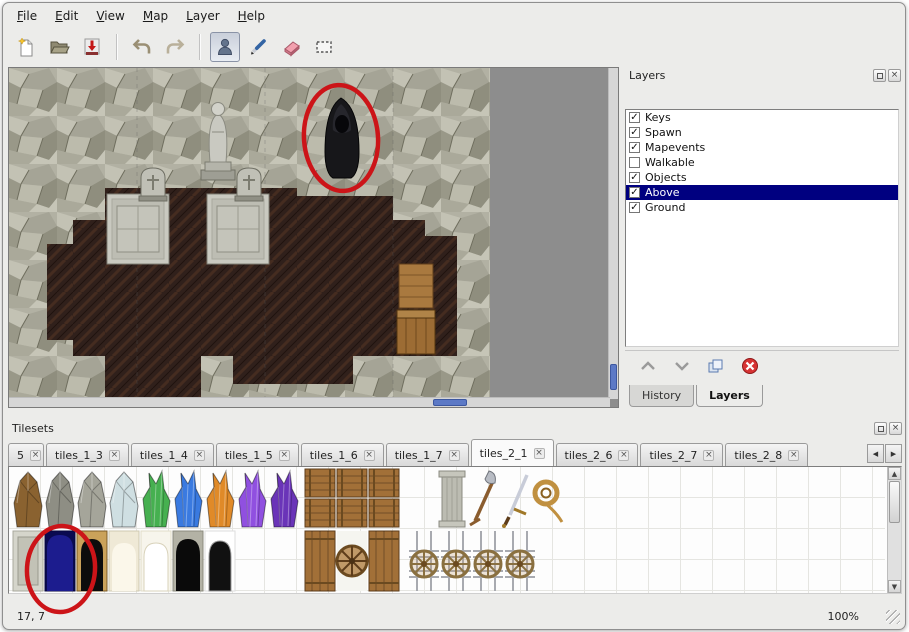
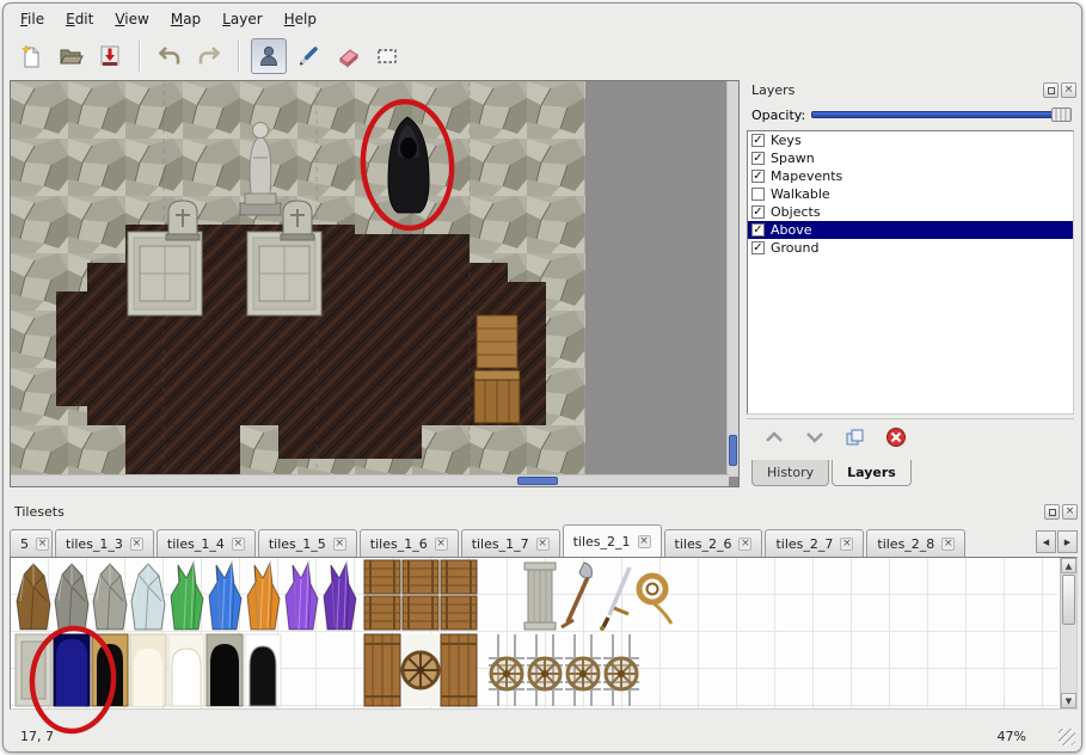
  File
  Edit
  View
  Map
  Layer
  Help
  Layers
  ×
+ Opacity:
  ✓
  Keys
  ✓
  Spawn
  ✓
  Mapevents
  Walkable
  ✓
  Objects
  ✓
  Above
  ✓
  Ground
  History
  Layers
  Tilesets
  ×
  5
  ×
  tiles_1_3
  ×
  tiles_1_4
  ×
  tiles_1_5
  ×
  tiles_1_6
  ×
  tiles_1_7
  ×
  tiles_2_1
  ×
  tiles_2_6
  ×
  tiles_2_7
  ×
  tiles_2_8
  ×
  ◀
  ▶
  ▲
  ▼
  17, 7
- 100%
+ 47%
